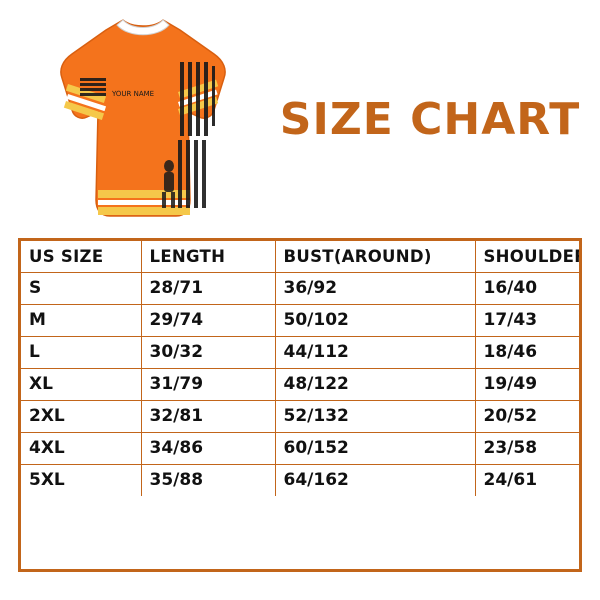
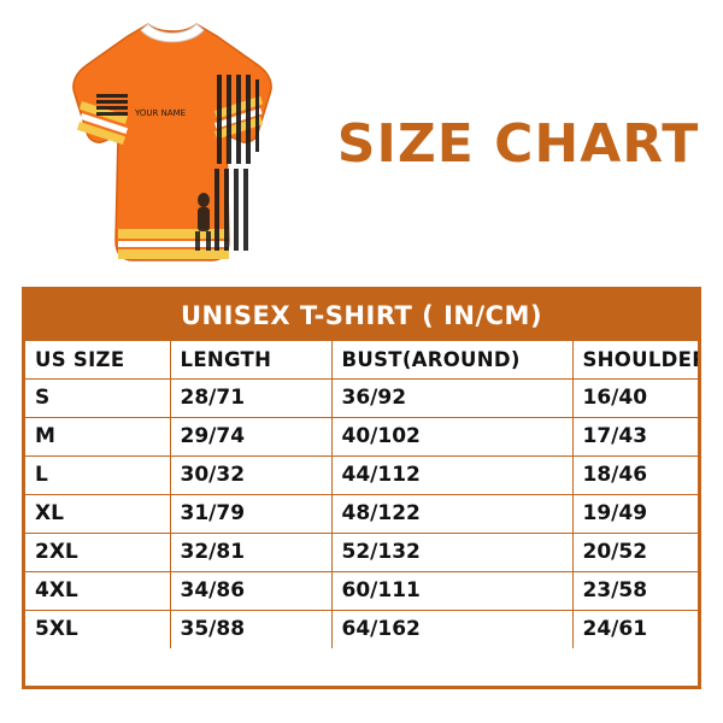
  YOUR NAME
  SIZE CHART
+ UNISEX T-SHIRT ( IN/CM)
  US SIZE	LENGTH	BUST(AROUND)	SHOULDE
  S	28/71	36/92	16/40
- M	29/74	50/102	17/43
+ M	29/74	40/102	17/43
  L	30/32	44/112	18/46
  XL	31/79	48/122	19/49
  2XL	32/81	52/132	20/52
- 4XL	34/86	60/152	23/58
+ 4XL	34/86	60/111	23/58
  5XL	35/88	64/162	24/61
